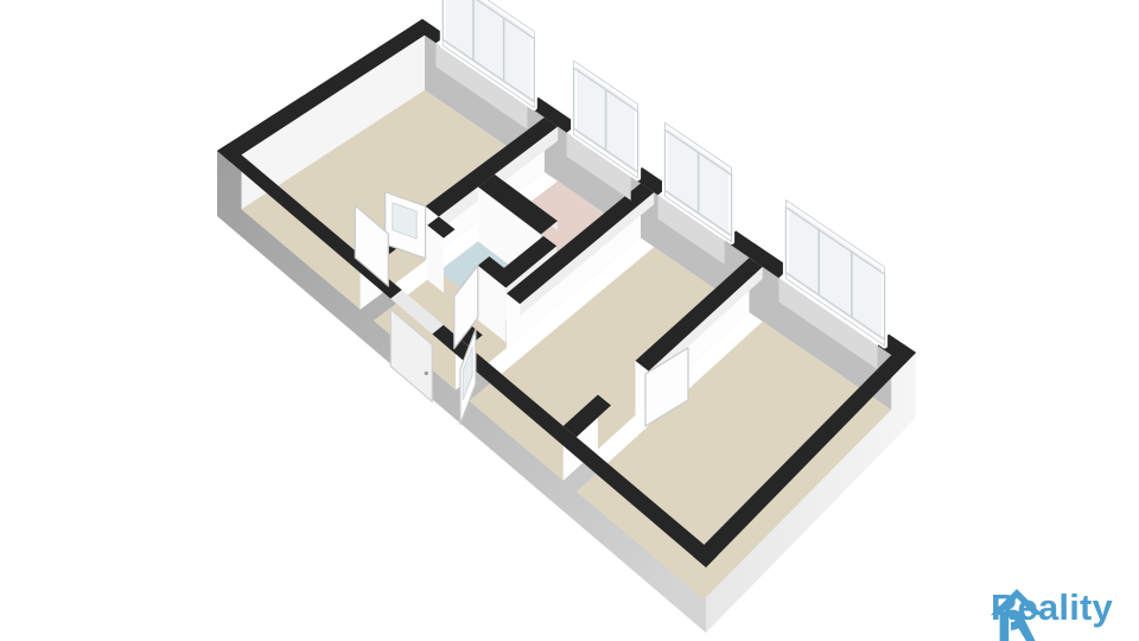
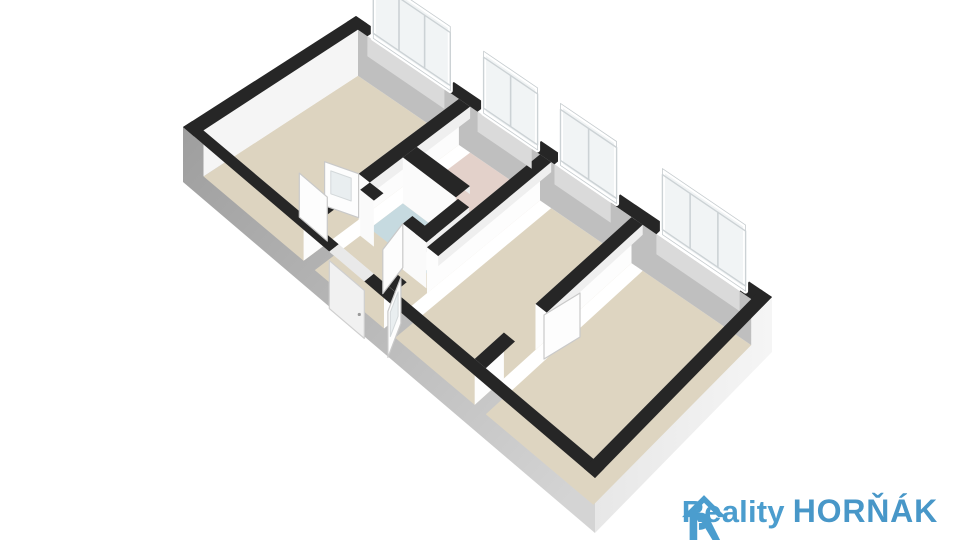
  ality
+ HORŇÁK
